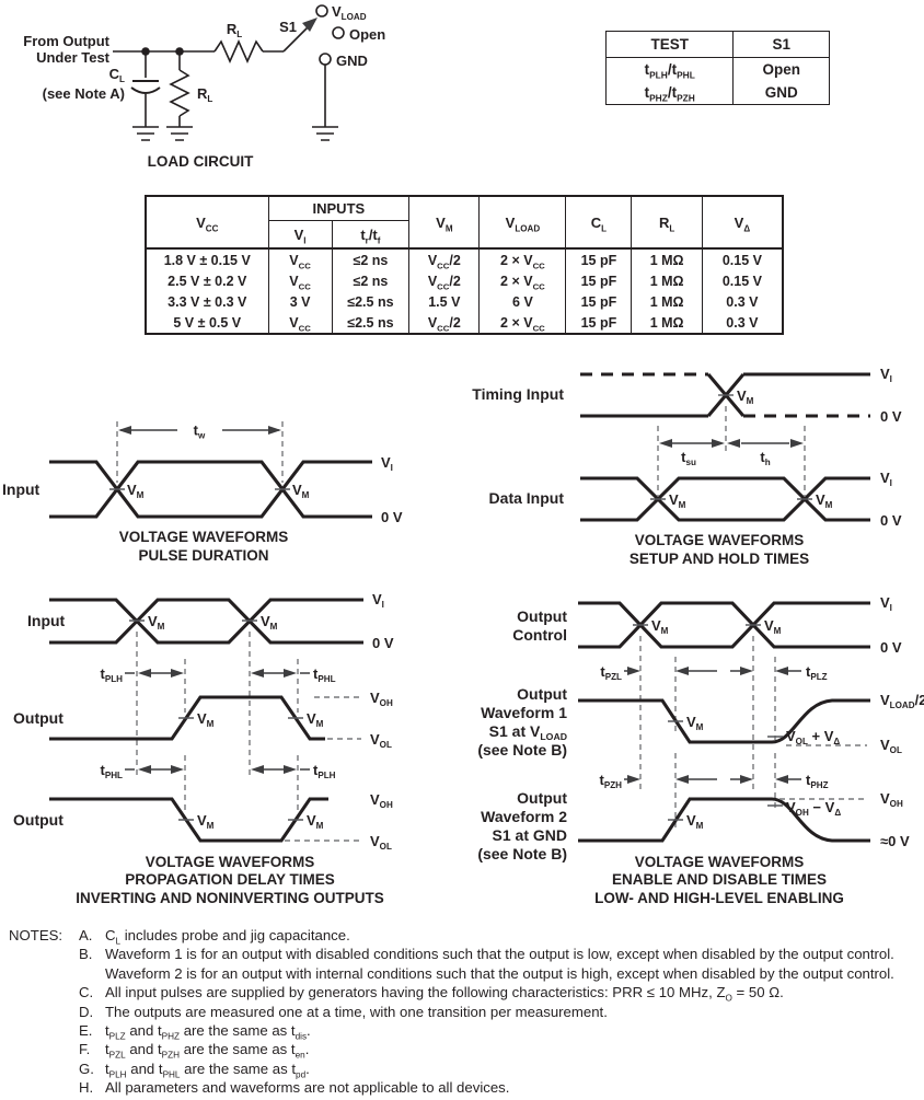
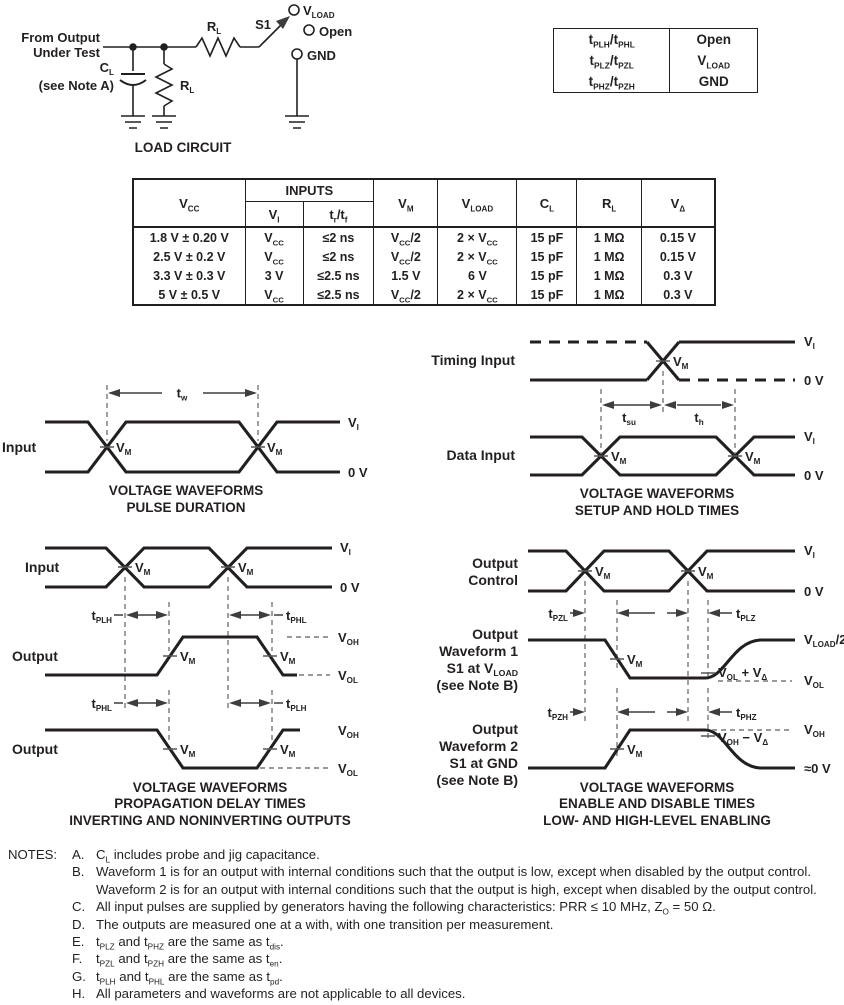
  From Output
  Under Test
  RL
  S1
  VLOAD
  Open
  GND
  CL
  (see Note A)
  RL
  LOAD CIRCUIT
- TEST	S1
  tPLH/tPHL	Open
+ tPLZ/tPZL	VLOAD
  tPHZ/tPZH	GND
  VCC	INPUTS	VM	VLOAD	CL	RL	VΔ
  VI	tr/tf
- 1.8 V ± 0.15 V	VCC	≤2 ns	VCC/2	2 × VCC	15 pF	1 MΩ	0.15 V
+ 1.8 V ± 0.20 V	VCC	≤2 ns	VCC/2	2 × VCC	15 pF	1 MΩ	0.15 V
  2.5 V ± 0.2 V	VCC	≤2 ns	VCC/2	2 × VCC	15 pF	1 MΩ	0.15 V
  3.3 V ± 0.3 V	3 V	≤2.5 ns	1.5 V	6 V	15 pF	1 MΩ	0.3 V
  5 V ± 0.5 V	VCC	≤2.5 ns	VCC/2	2 × VCC	15 pF	1 MΩ	0.3 V
  tw
  VM
  VM
  Input
  VI
  0 V
  VOLTAGE WAVEFORMS
  PULSE DURATION
  VM
  Timing Input
  tsu
  th
  VM
  VM
  Data Input
  VI
  0 V
  VI
  0 V
  VOLTAGE WAVEFORMS
  SETUP AND HOLD TIMES
  VM
  VM
  Input
  VI
  0 V
  tPLH
  tPHL
  VM
  VM
  Output
  VOH
  VOL
  tPHL
  tPLH
  VM
  VM
  Output
  VOH
  VOL
  VOLTAGE WAVEFORMS
  PROPAGATION DELAY TIMES
  INVERTING AND NONINVERTING OUTPUTS
  VM
  VM
  Output
  Control
  VI
  0 V
  tPZL
  tPLZ
  VM
  VOL + VΔ
  Output
  Waveform 1
  S1 at VLOAD
  (see Note B)
  VLOAD /2
  VOL
  tPZH
  tPHZ
  VM
  VOH − VΔ
  Output
  Waveform 2
  S1 at GND
  (see Note B)
  VOH
  ≈0 V
  VOLTAGE WAVEFORMS
  ENABLE AND DISABLE TIMES
  LOW- AND HIGH-LEVEL ENABLING
  NOTES:
  A.
  CL includes probe and jig capacitance.
  B.
- Waveform 1 is for an output with disabled conditions such that the output is low, except when disabled by the output control.
+ Waveform 1 is for an output with internal conditions such that the output is low, except when disabled by the output control.
  Waveform 2 is for an output with internal conditions such that the output is high, except when disabled by the output control.
  C.
  All input pulses are supplied by generators having the following characteristics: PRR ≤ 10 MHz, ZO = 50 Ω.
  D.
- The outputs are measured one at a time, with one transition per measurement.
+ The outputs are measured one at a with, with one transition per measurement.
  E.
  tPLZ and tPHZ are the same as tdis.
  F.
  tPZL and tPZH are the same as ten.
  G.
  tPLH and tPHL are the same as tpd.
  H.
  All parameters and waveforms are not applicable to all devices.
